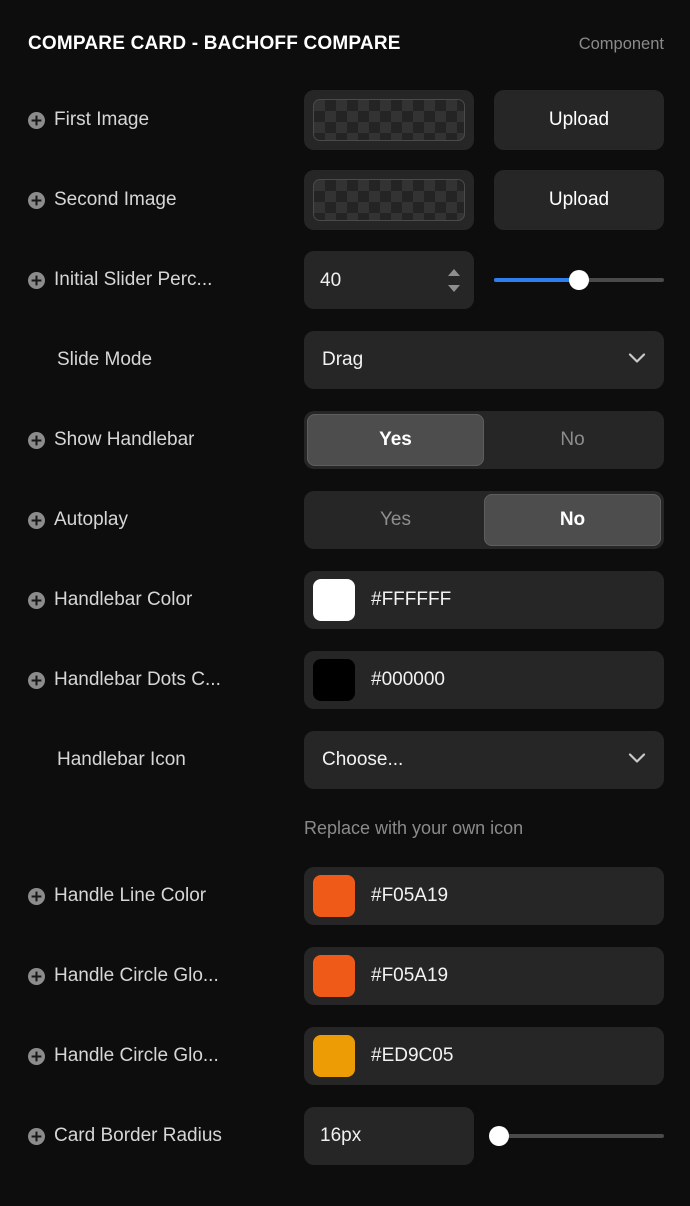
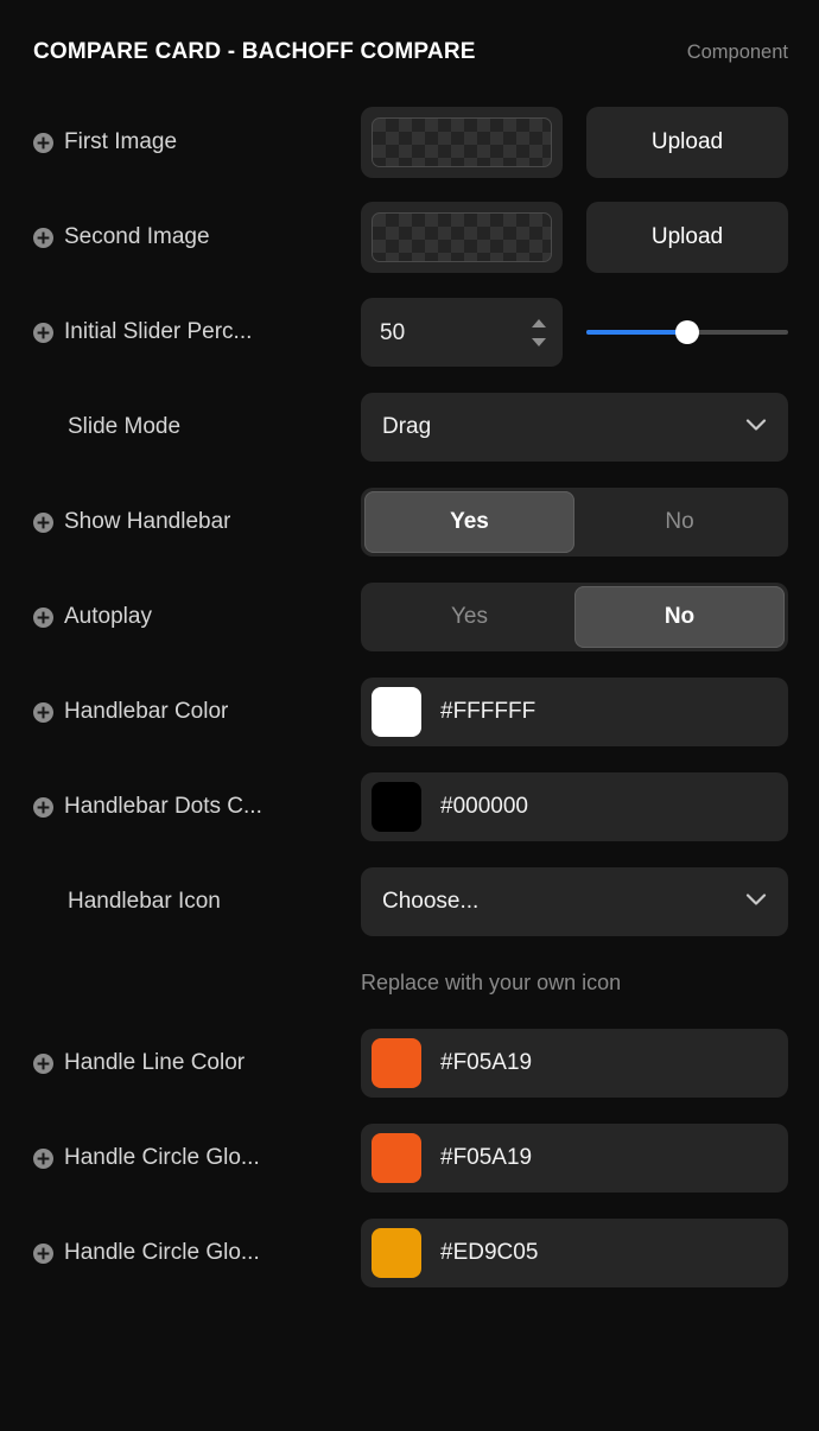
  COMPARE CARD - BACHOFF COMPARE
  Component
  First Image
  Upload
  Second Image
  Upload
  Initial Slider Perc...
- 40
+ 50
  Slide Mode
  Drag
  Show Handlebar
  Yes
  No
  Autoplay
  Yes
  No
  Handlebar Color
  #FFFFFF
  Handlebar Dots C...
  #000000
  Handlebar Icon
  Choose...
  Replace with your own icon
  Handle Line Color
  #F05A19
  Handle Circle Glo...
  #F05A19
  Handle Circle Glo...
  #ED9C05
- Card Border Radius
- 16px
